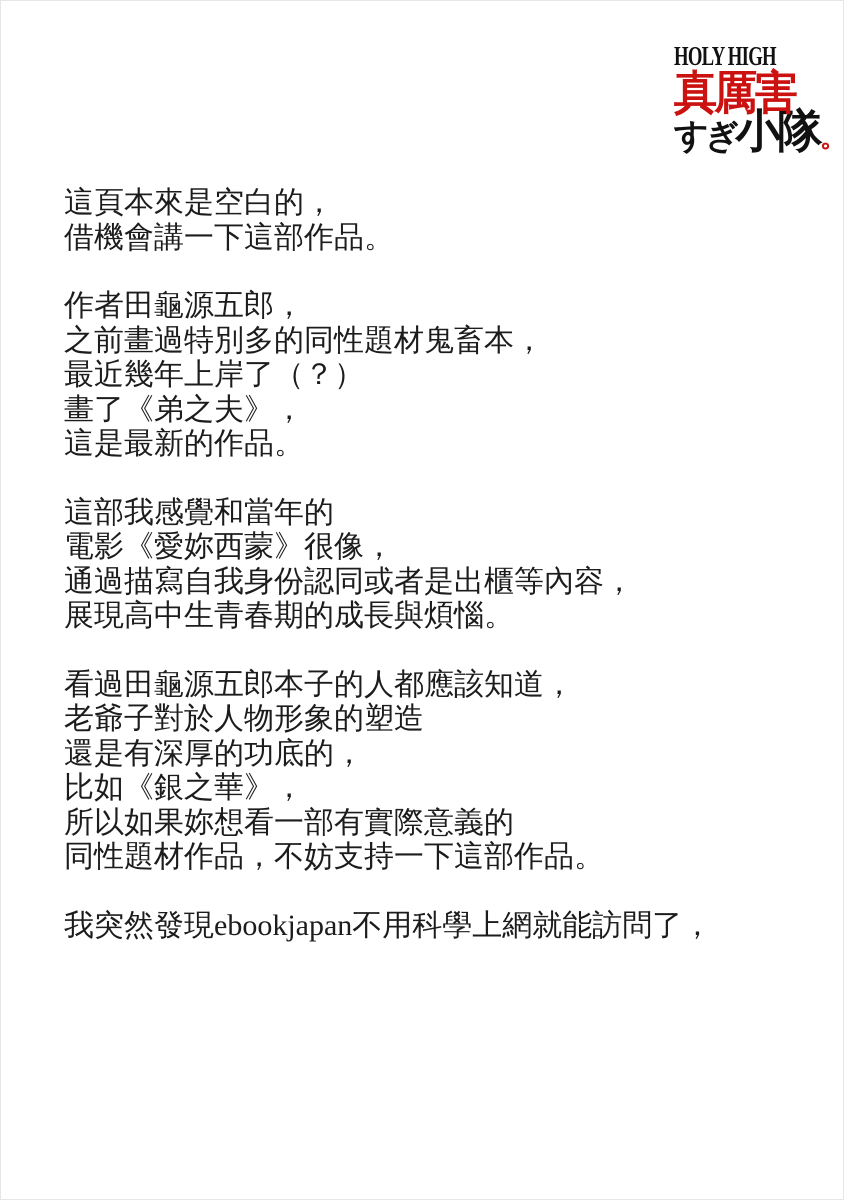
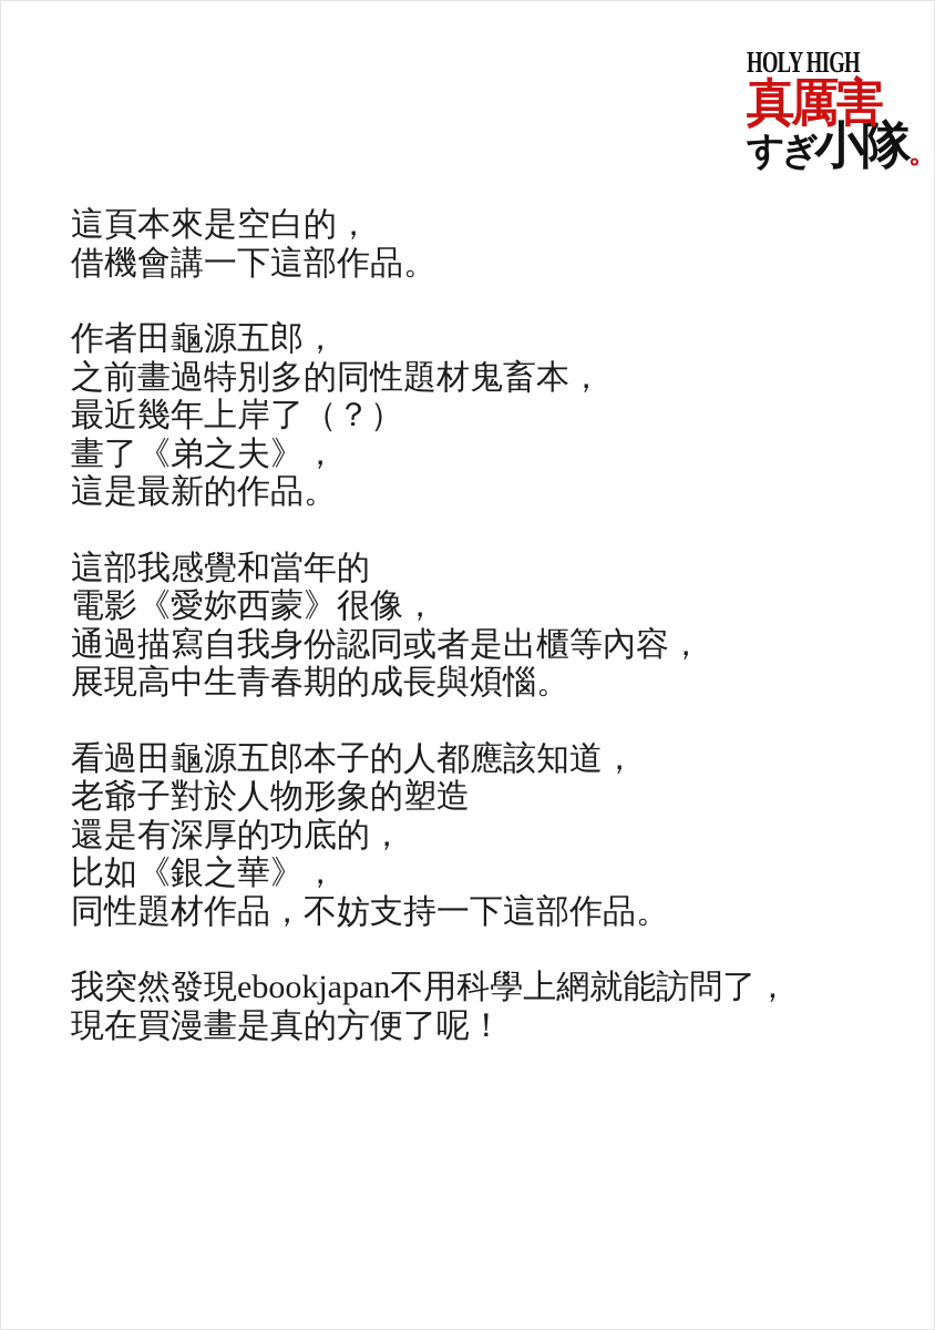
  HOLY HIGH
  真厲害
  すぎ
  小隊
  。
  這頁本來是空白的，
  借機會講一下這部作品。
  作者田龜源五郎，
  之前畫過特別多的同性題材鬼畜本，
  最近幾年上岸了（？）
  畫了《弟之夫》，
  這是最新的作品。
  這部我感覺和當年的
  電影《愛妳西蒙》很像，
  通過描寫自我身份認同或者是出櫃等內容，
  展現高中生青春期的成長與煩惱。
  看過田龜源五郎本子的人都應該知道，
  老爺子對於人物形象的塑造
  還是有深厚的功底的，
  比如《銀之華》，
- 所以如果妳想看一部有實際意義的
  同性題材作品，不妨支持一下這部作品。
  我突然發現ebookjapan不用科學上網就能訪問了，
+ 現在買漫畫是真的方便了呢！
